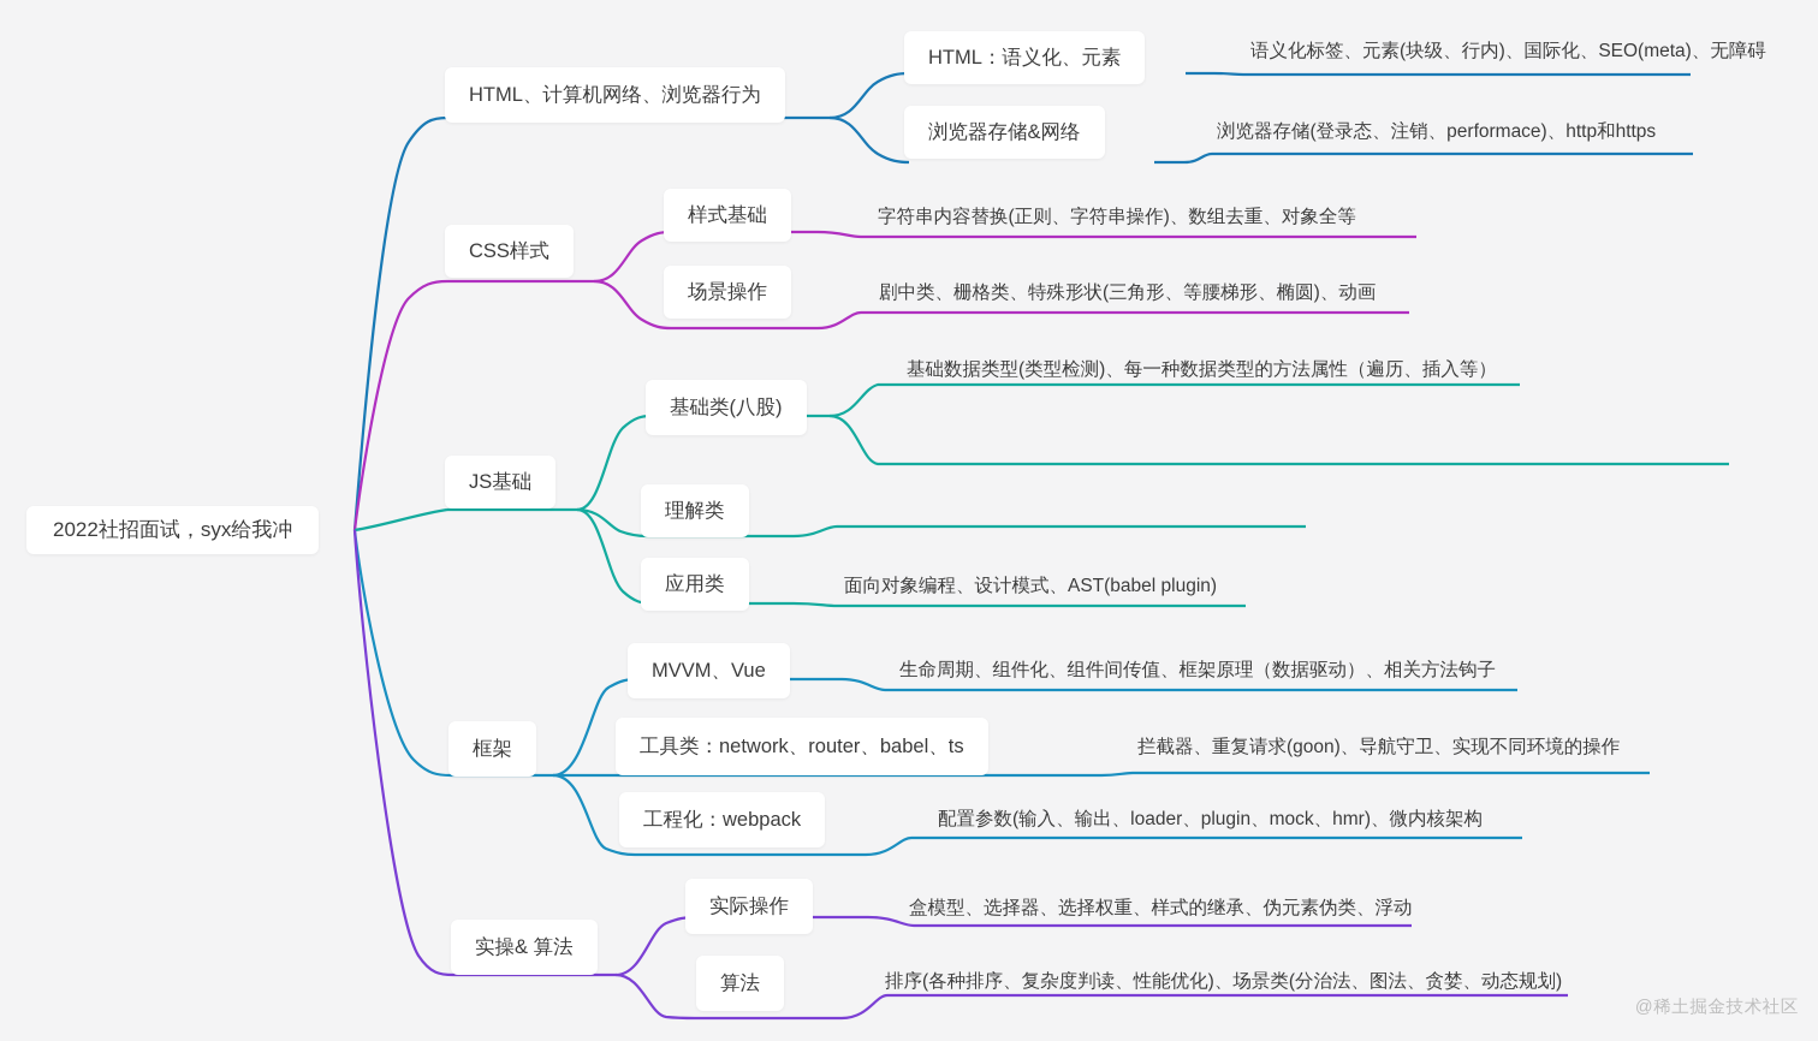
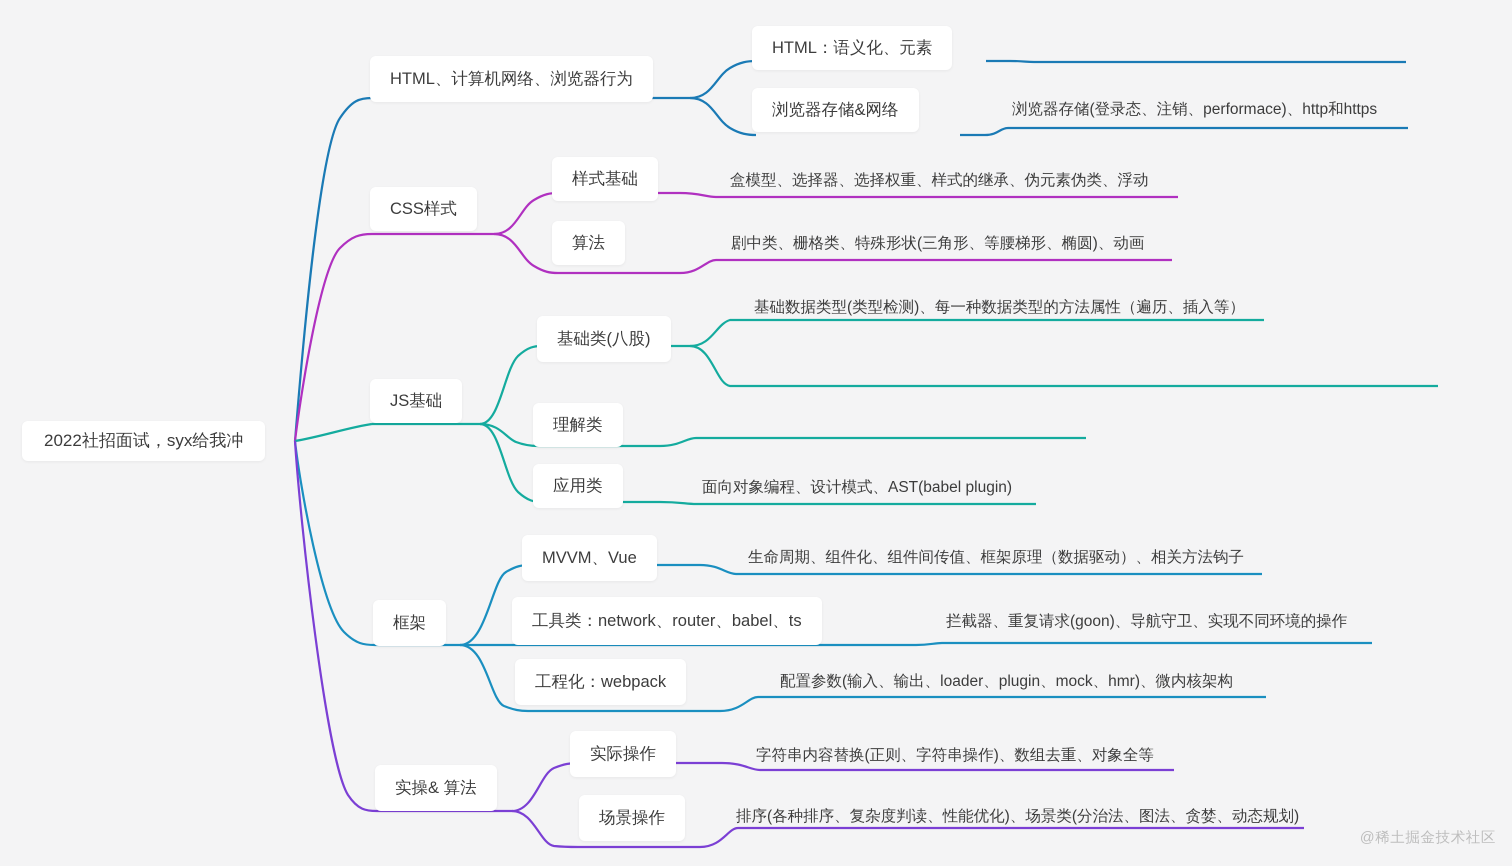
  2022社招面试，syx给我冲
  HTML、计算机网络、浏览器行为
  HTML：语义化、元素
- 语义化标签、元素(块级、行内)、国际化、SEO(meta)、无障碍
  浏览器存储&网络
  浏览器存储(登录态、注销、performace)、http和https
  CSS样式
  样式基础
- 字符串内容替换(正则、字符串操作)、数组去重、对象全等
+ 盒模型、选择器、选择权重、样式的继承、伪元素伪类、浮动
- 场景操作
+ 算法
  剧中类、栅格类、特殊形状(三角形、等腰梯形、椭圆)、动画
  JS基础
  基础类(八股)
  基础数据类型(类型检测)、每一种数据类型的方法属性（遍历、插入等）
  理解类
  应用类
  面向对象编程、设计模式、AST(babel plugin)
  框架
  MVVM、Vue
  生命周期、组件化、组件间传值、框架原理（数据驱动）、相关方法钩子
  工具类：network、router、babel、ts
  拦截器、重复请求(goon)、导航守卫、实现不同环境的操作
  工程化：webpack
  配置参数(输入、输出、loader、plugin、mock、hmr)、微内核架构
  实操& 算法
  实际操作
- 盒模型、选择器、选择权重、样式的继承、伪元素伪类、浮动
+ 字符串内容替换(正则、字符串操作)、数组去重、对象全等
- 算法
+ 场景操作
  排序(各种排序、复杂度判读、性能优化)、场景类(分治法、图法、贪婪、动态规划)
  @稀土掘金技术社区
